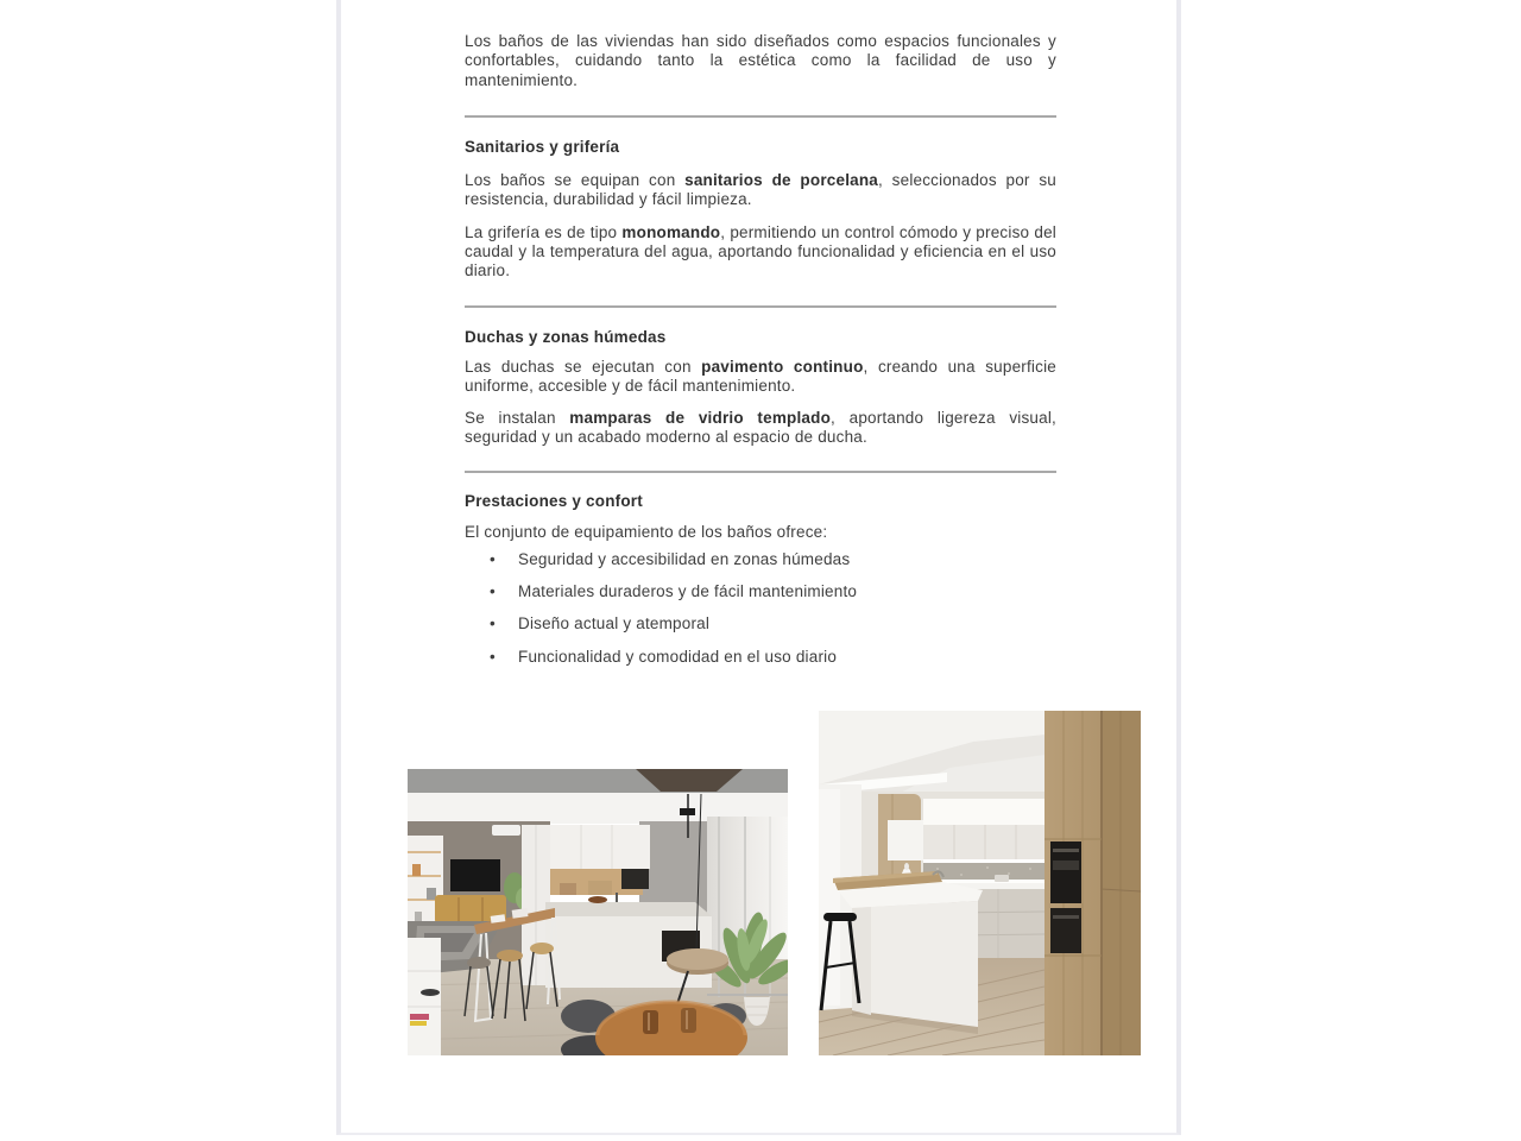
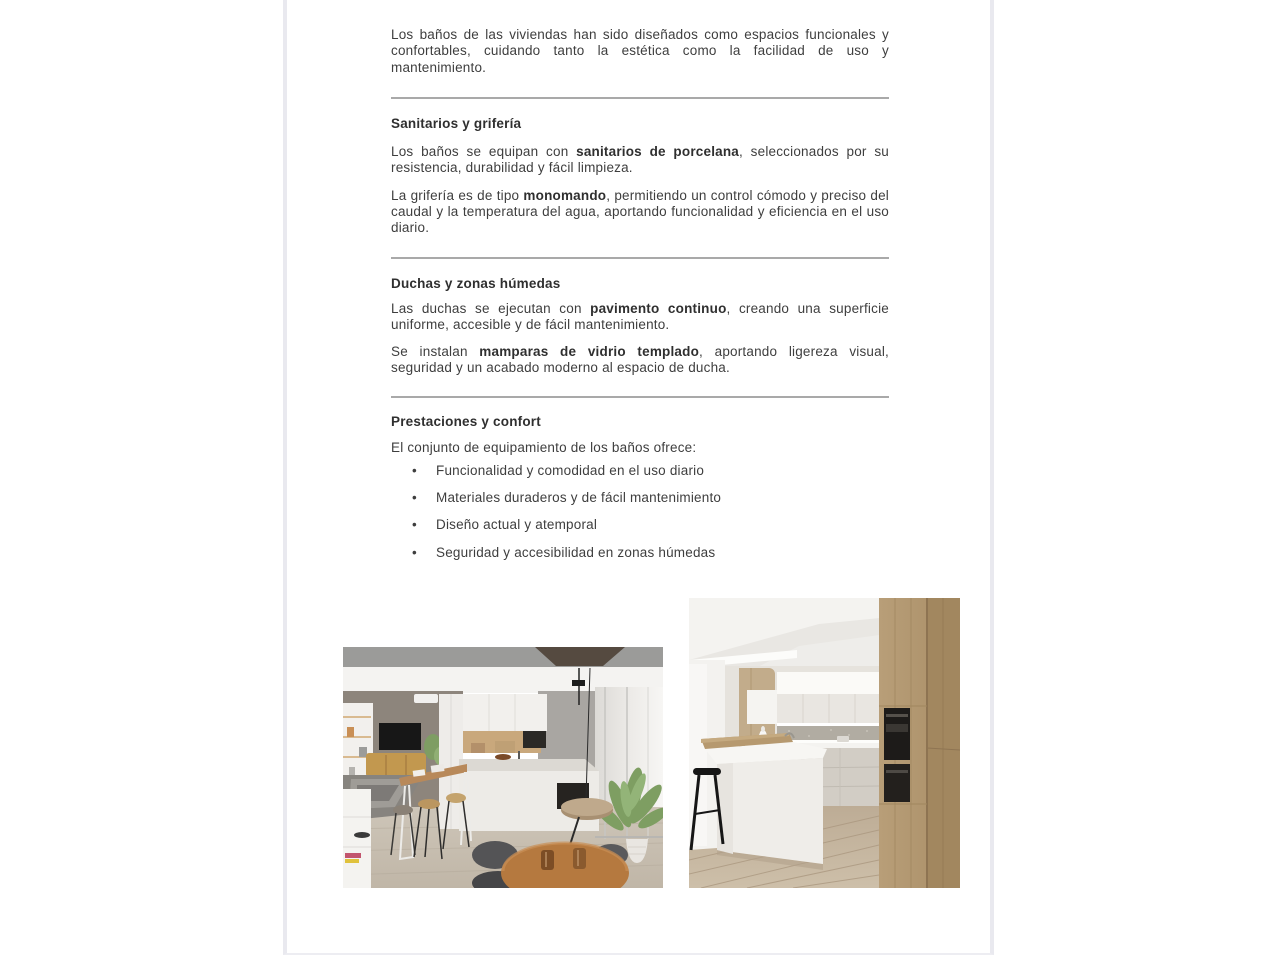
  Los baños de las viviendas han sido diseñados como espacios funcionales y confortables, cuidando tanto la estética como la facilidad de uso y mantenimiento.
  Sanitarios y grifería
  Los baños se equipan con sanitarios de porcelana, seleccionados por su resistencia, durabilidad y fácil limpieza.
  La grifería es de tipo monomando, permitiendo un control cómodo y preciso del caudal y la temperatura del agua, aportando funcionalidad y eficiencia en el uso diario.
  Duchas y zonas húmedas
  Las duchas se ejecutan con pavimento continuo, creando una superficie uniforme, accesible y de fácil mantenimiento.
  Se instalan mamparas de vidrio templado, aportando ligereza visual, seguridad y un acabado moderno al espacio de ducha.
  Prestaciones y confort
  El conjunto de equipamiento de los baños ofrece:
  •
- Seguridad y accesibilidad en zonas húmedas
+ Funcionalidad y comodidad en el uso diario
  •
  Materiales duraderos y de fácil mantenimiento
  •
  Diseño actual y atemporal
  •
- Funcionalidad y comodidad en el uso diario
+ Seguridad y accesibilidad en zonas húmedas
